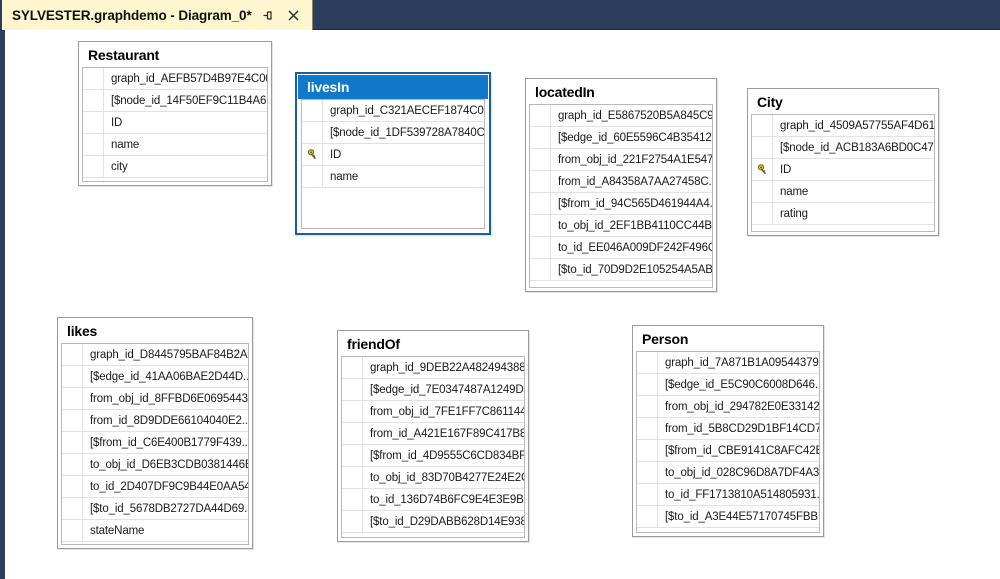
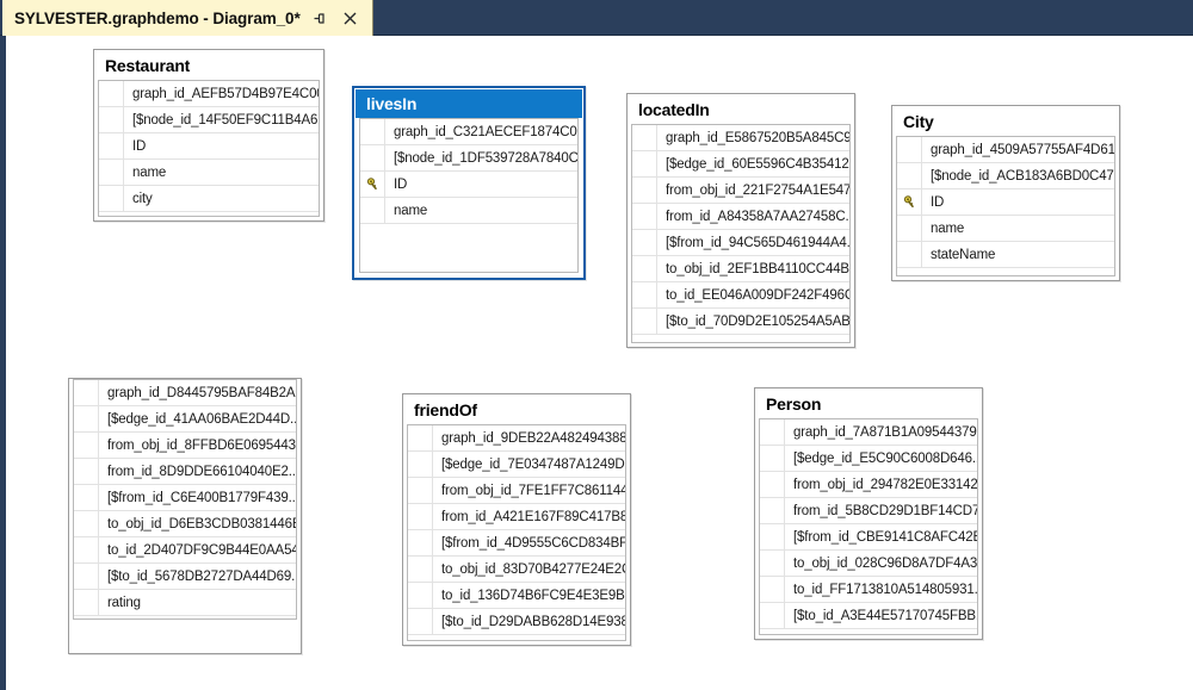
  SYLVESTER.graphdemo - Diagram_0*
  Restaurant
  graph_id_AEFB57D4B97E4C0
  [$node_id_14F50EF9C11B4A6
  ID
  name
  city
  livesIn
  graph_id_C321AECEF1874C0
  [$node_id_1DF539728A7840C
  ID
  name
  locatedIn
  graph_id_E5867520B5A845C9
  [$edge_id_60E5596C4B35412
  from_obj_id_221F2754A1E547
  from_id_A84358A7AA27458C.
  [$from_id_94C565D461944A4.
  to_obj_id_2EF1BB4110CC44B
  to_id_EE046A009DF242F496C
  [$to_id_70D9D2E105254A5AB
  City
  graph_id_4509A57755AF4D61
  [$node_id_ACB183A6BD0C47
  ID
  name
- rating
+ stateName
- likes
  graph_id_D8445795BAF84B2A
  [$edge_id_41AA06BAE2D44D..
  from_obj_id_8FFBD6E0695443
  from_id_8D9DDE66104040E2..
  [$from_id_C6E400B1779F439..
  to_obj_id_D6EB3CDB0381446
  to_id_2D407DF9C9B44E0AA54
  [$to_id_5678DB2727DA44D69.
- stateName
+ rating
  friendOf
  graph_id_9DEB22A482494388
  [$edge_id_7E0347487A1249D
  from_obj_id_7FE1FF7C861144
  from_id_A421E167F89C417B8
  [$from_id_4D9555C6CD834BF
  to_obj_id_83D70B4277E24E2
  to_id_136D74B6FC9E4E3E9B
  [$to_id_D29DABB628D14E938
  Person
  graph_id_7A871B1A09544379
  [$edge_id_E5C90C6008D646.
  from_obj_id_294782E0E33142
  from_id_5B8CD29D1BF14CD7
  [$from_id_CBE9141C8AFC42
  to_obj_id_028C96D8A7DF4A3
  to_id_FF1713810A514805931.
  [$to_id_A3E44E57170745FBB
